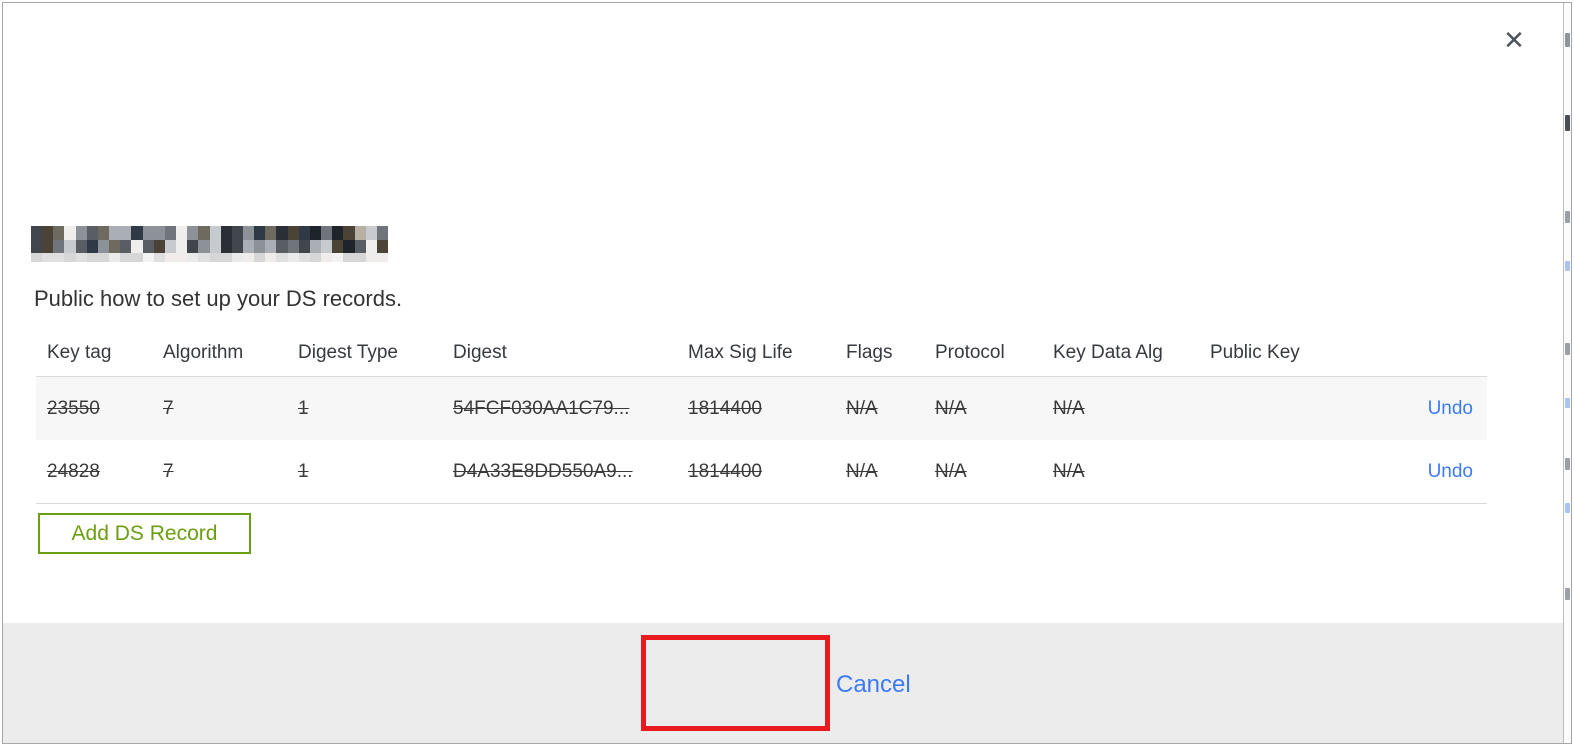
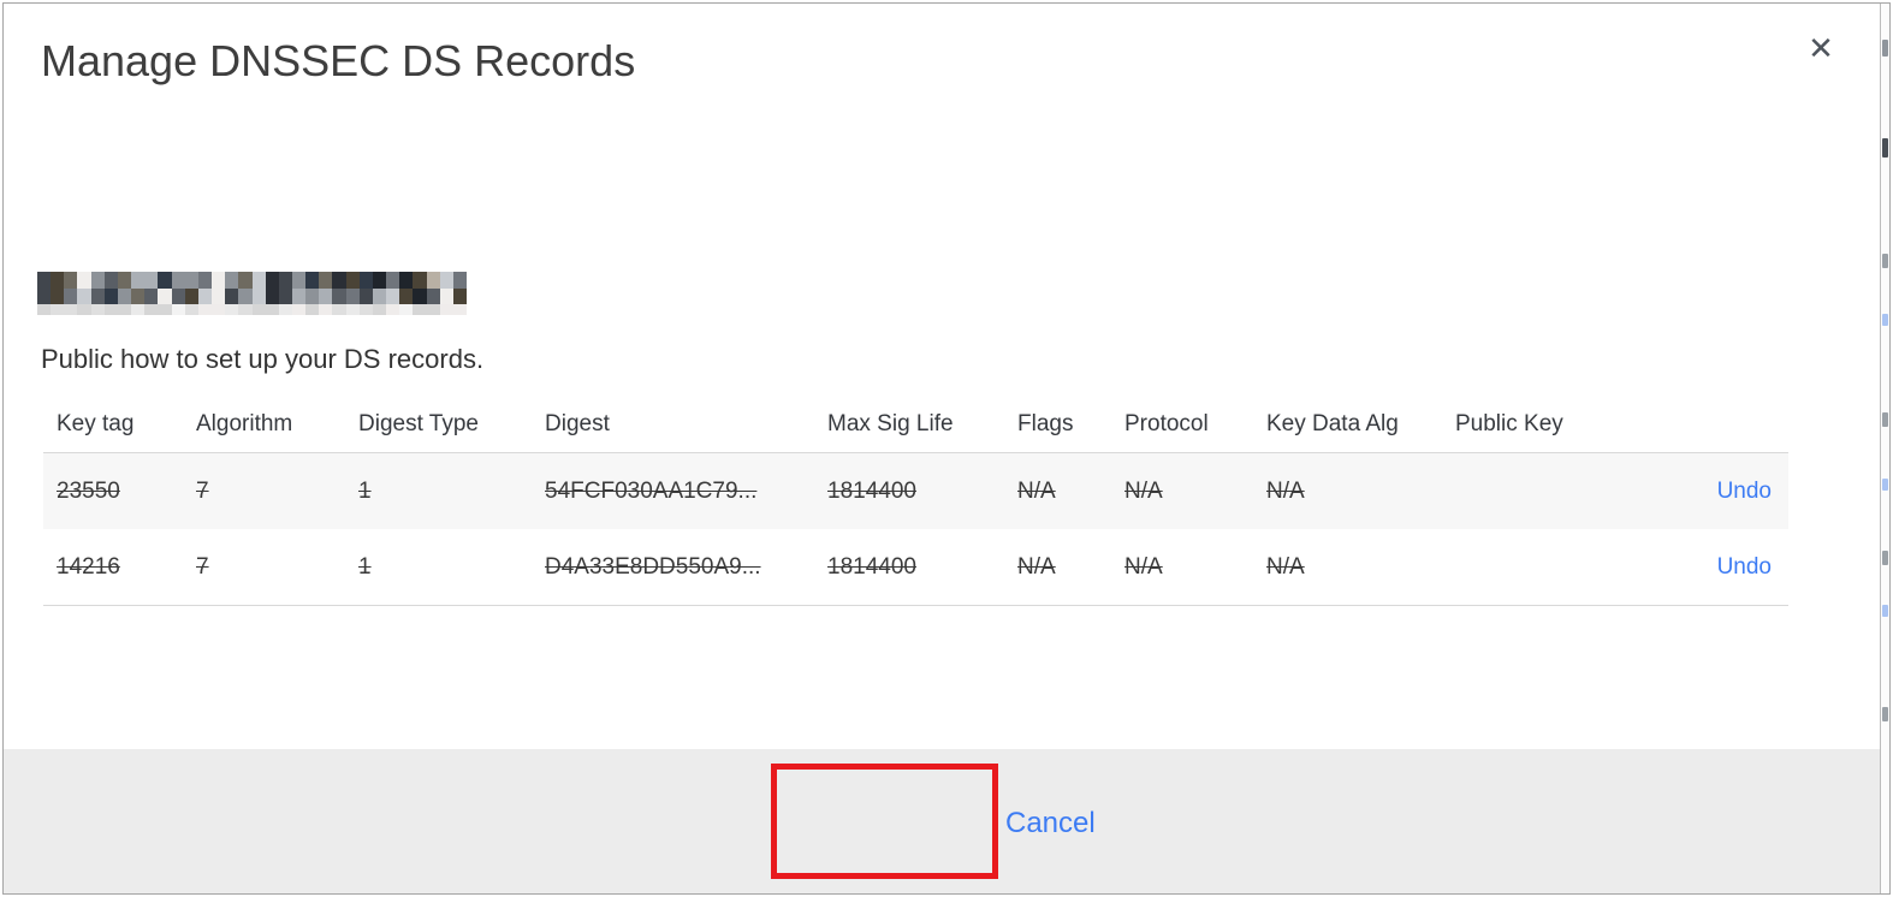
+ Manage DNSSEC DS Records
  ✕
  Public how to set up your DS records.
  Key tag	Algorithm	Digest Type	Digest	Max Sig Life	Flags	Protocol	Key Data Alg	Public Key
  23550	7	1	54FCF030AA1C79...	1814400	N/A	N/A	N/A		Undo
- 24828	7	1	D4A33E8DD550A9...	1814400	N/A	N/A	N/A		Undo
+ 14216	7	1	D4A33E8DD550A9...	1814400	N/A	N/A	N/A		Undo
- Add DS Record
  Cancel
